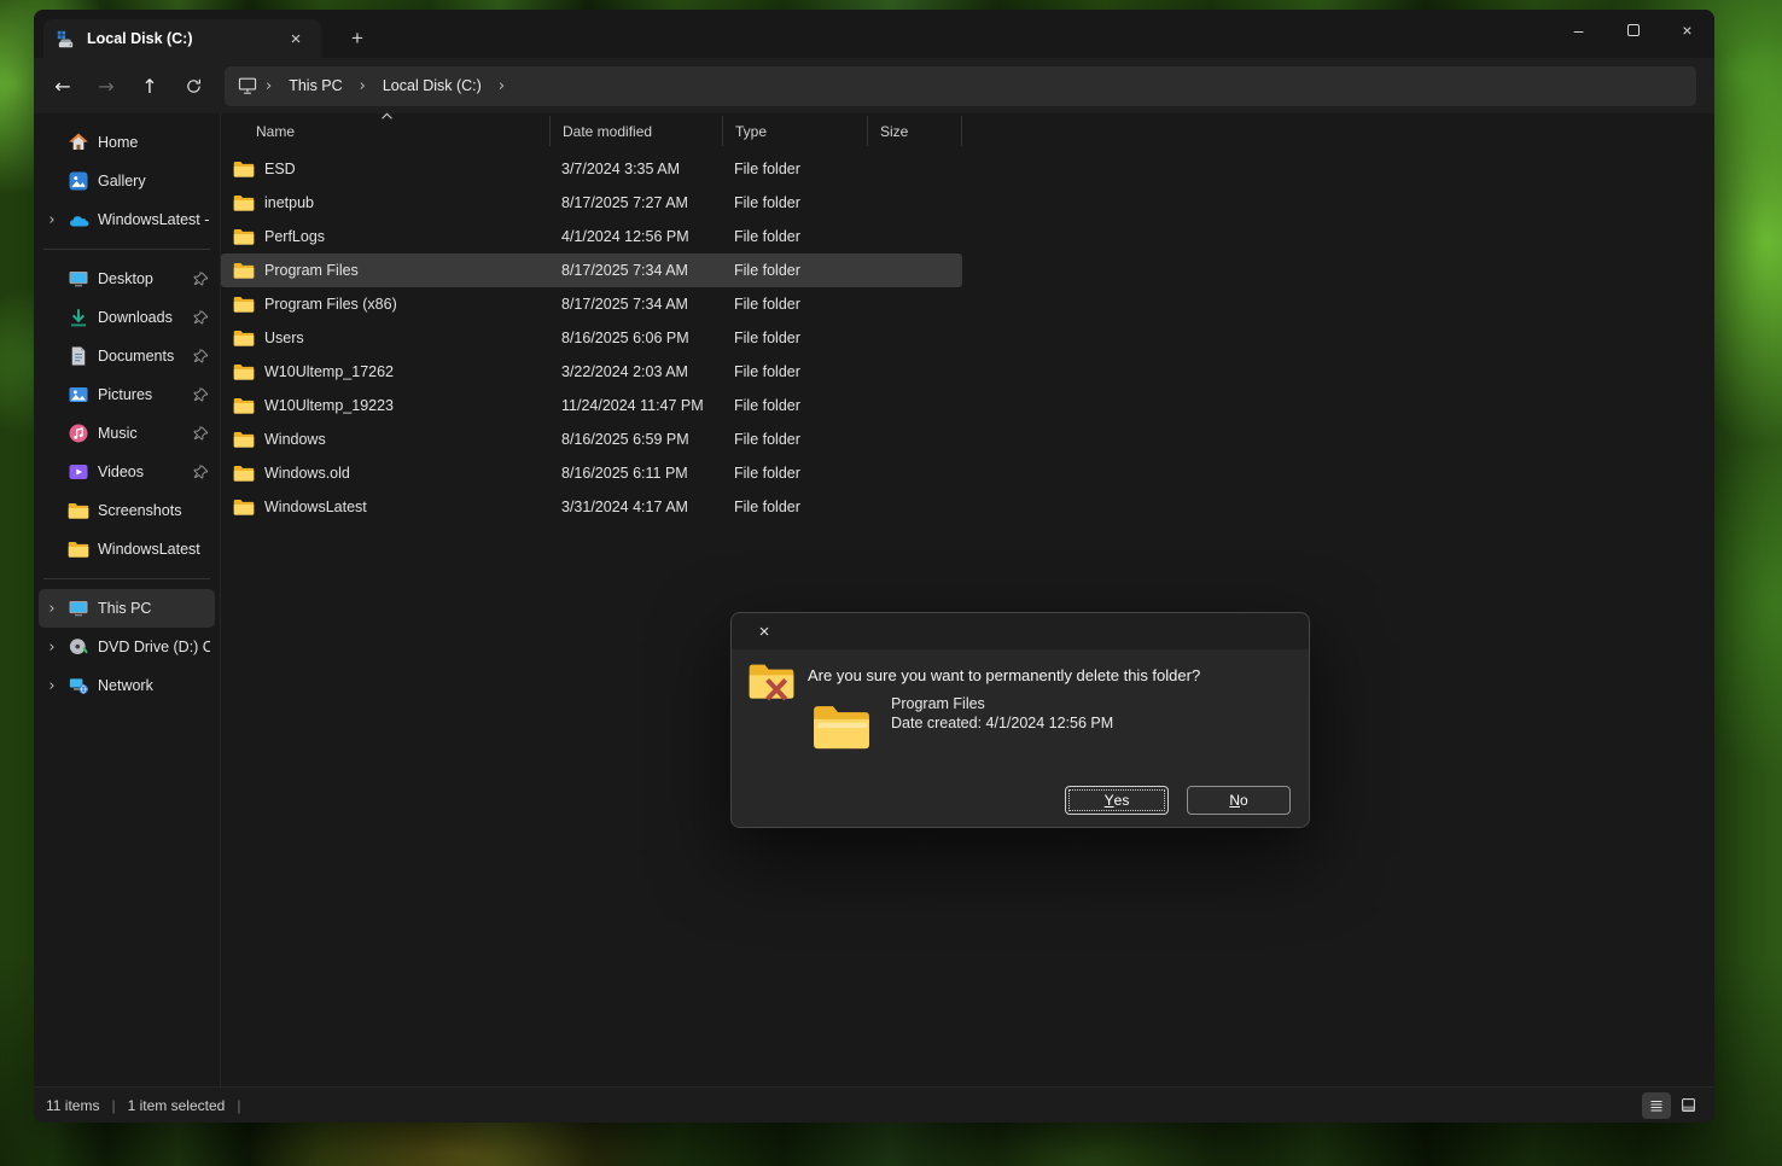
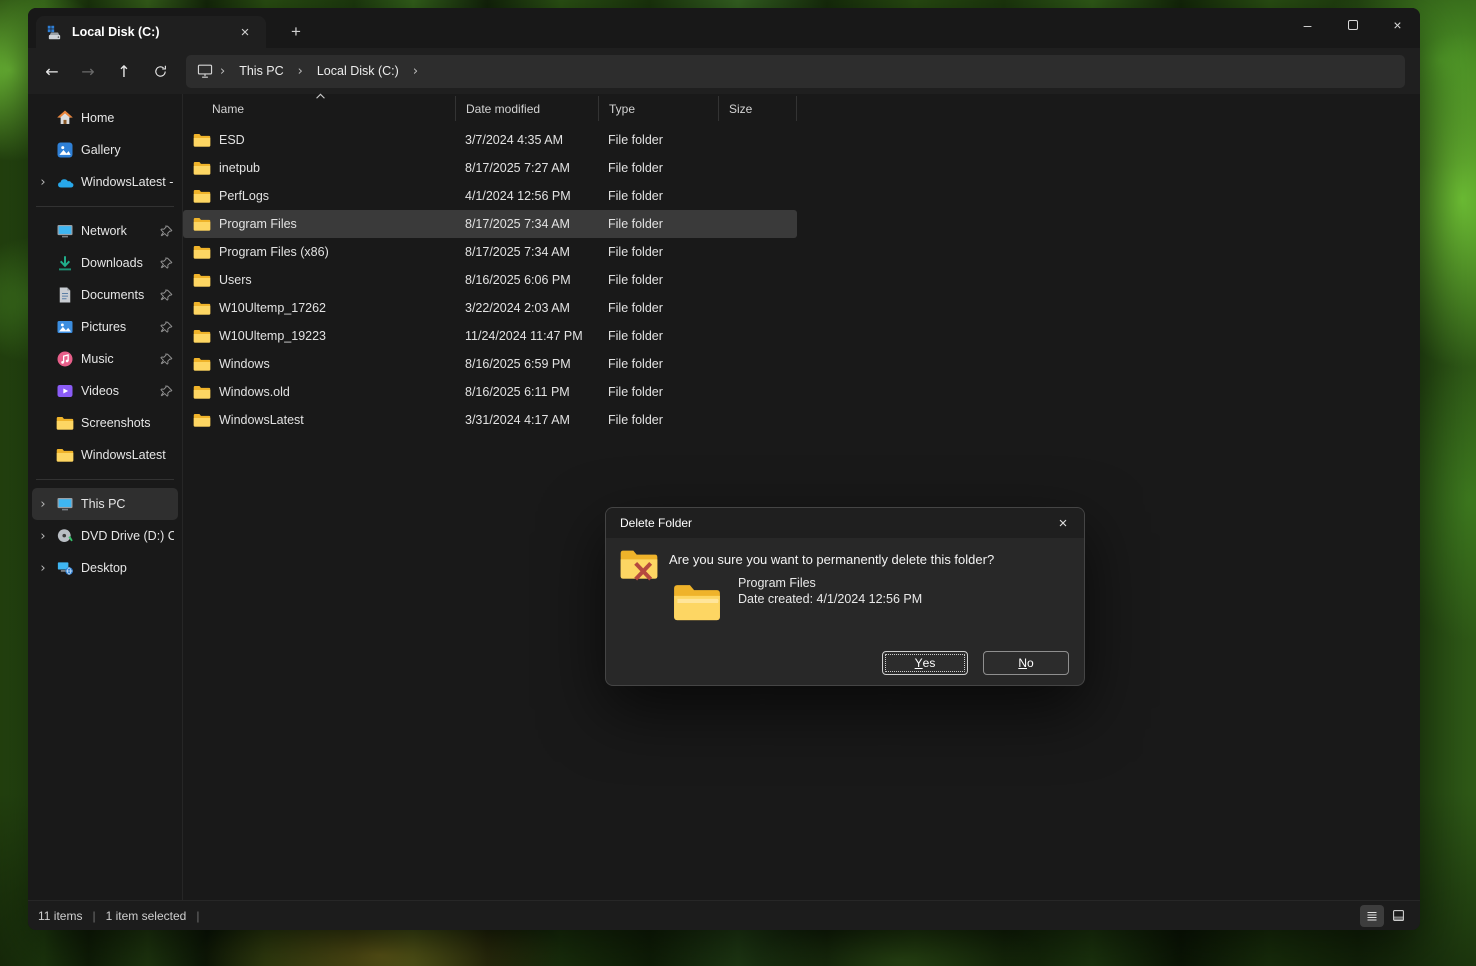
  Local Disk (C:)
  ×
  +
  –
  ×
  ←
  →
  ↑
  ›
  This PC
  ›
  Local Disk (C:)
  ›
  Home
  Gallery
  ›
  WindowsLatest -
- Desktop
+ Network
  Downloads
  Documents
  Pictures
  Music
  Videos
  Screenshots
  WindowsLatest
  ›
  This PC
  ›
  DVD Drive (D:) C
  ›
- Network
+ Desktop
  Name
  Date modified
  Type
  Size
  ESD
- 3/7/2024 3:35 AM
+ 3/7/2024 4:35 AM
  File folder
  inetpub
  8/17/2025 7:27 AM
  File folder
  PerfLogs
  4/1/2024 12:56 PM
  File folder
  Program Files
  8/17/2025 7:34 AM
  File folder
  Program Files (x86)
  8/17/2025 7:34 AM
  File folder
  Users
  8/16/2025 6:06 PM
  File folder
  W10Ultemp_17262
  3/22/2024 2:03 AM
  File folder
  W10Ultemp_19223
  11/24/2024 11:47 PM
  File folder
  Windows
  8/16/2025 6:59 PM
  File folder
  Windows.old
  8/16/2025 6:11 PM
  File folder
  WindowsLatest
  3/31/2024 4:17 AM
  File folder
  11 items
  |
  1 item selected
  |
+ Delete Folder
  ×
  Are you sure you want to permanently delete this folder?
  Program Files
  Date created: 4/1/2024 12:56 PM
  Y
  es
  N
  o
